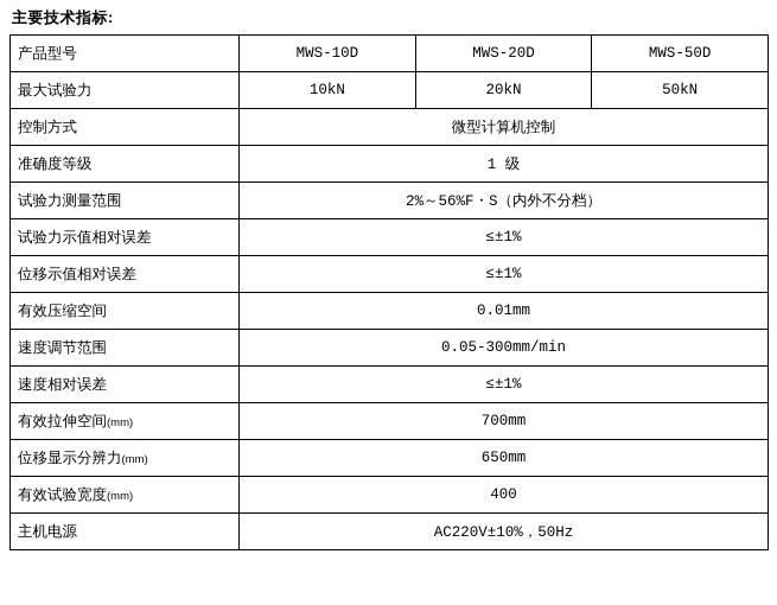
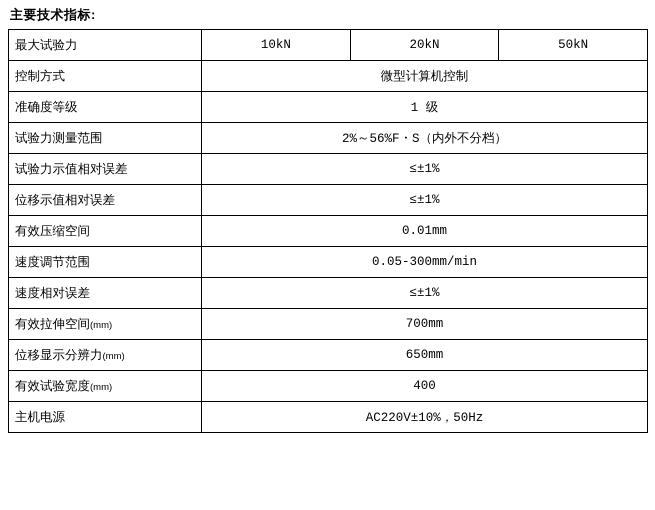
  主要技术指标:
- 产品型号	MWS-10D	MWS-20D	MWS-50D
  最大试验力	10kN	20kN	50kN
  控制方式	微型计算机控制
  准确度等级	1 级
  试验力测量范围	2%～56%F・S（内外不分档）
  试验力示值相对误差	≤±1%
  位移示值相对误差	≤±1%
  有效压缩空间	0.01mm
  速度调节范围	0.05-300mm/min
  速度相对误差	≤±1%
  有效拉伸空间(mm)	700mm
  位移显示分辨力(mm)	650mm
  有效试验宽度(mm)	400
  主机电源	AC220V±10%，50Hz
